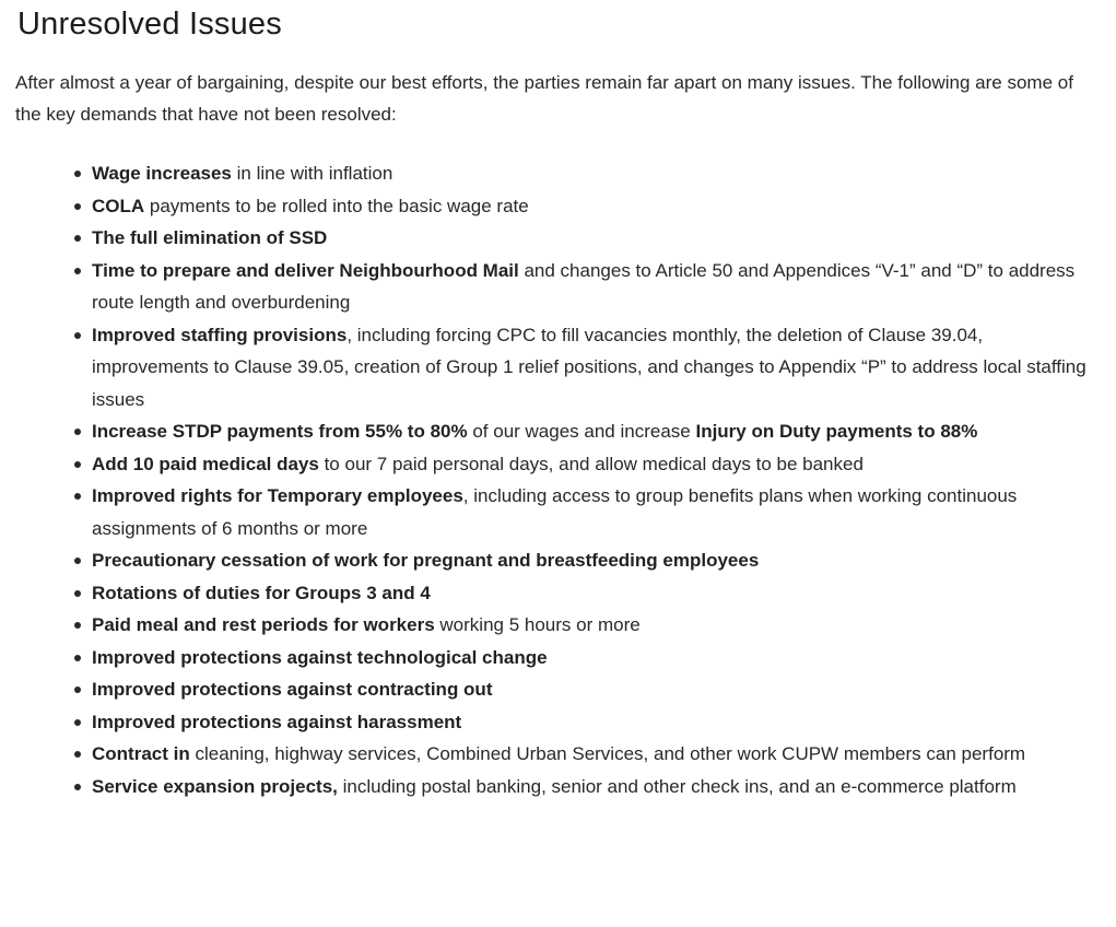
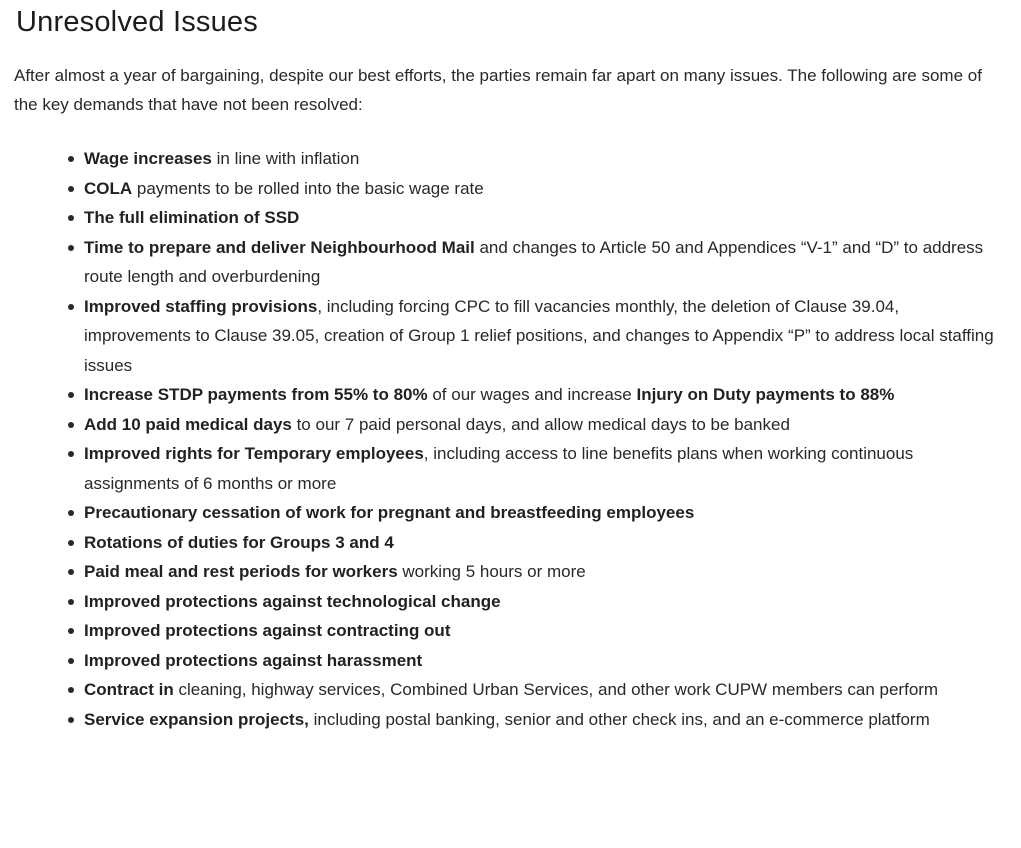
  Unresolved Issues
  After almost a year of bargaining, despite our best efforts, the parties remain far apart on many issues. The following are some of the key demands that have not been resolved:
  Wage increases in line with inflation
  COLA payments to be rolled into the basic wage rate
  The full elimination of SSD
  Time to prepare and deliver Neighbourhood Mail and changes to Article 50 and Appendices “V-1” and “D” to address route length and overburdening
  Improved staffing provisions, including forcing CPC to fill vacancies monthly, the deletion of Clause 39.04, improvements to Clause 39.05, creation of Group 1 relief positions, and changes to Appendix “P” to address local staffing issues
  Increase STDP payments from 55% to 80% of our wages and increase Injury on Duty payments to 88%
  Add 10 paid medical days to our 7 paid personal days, and allow medical days to be banked
- Improved rights for Temporary employees, including access to group benefits plans when working continuous assignments of 6 months or more
+ Improved rights for Temporary employees, including access to line benefits plans when working continuous assignments of 6 months or more
  Precautionary cessation of work for pregnant and breastfeeding employees
  Rotations of duties for Groups 3 and 4
  Paid meal and rest periods for workers working 5 hours or more
  Improved protections against technological change
  Improved protections against contracting out
  Improved protections against harassment
  Contract in cleaning, highway services, Combined Urban Services, and other work CUPW members can perform
  Service expansion projects, including postal banking, senior and other check ins, and an e-commerce platform
